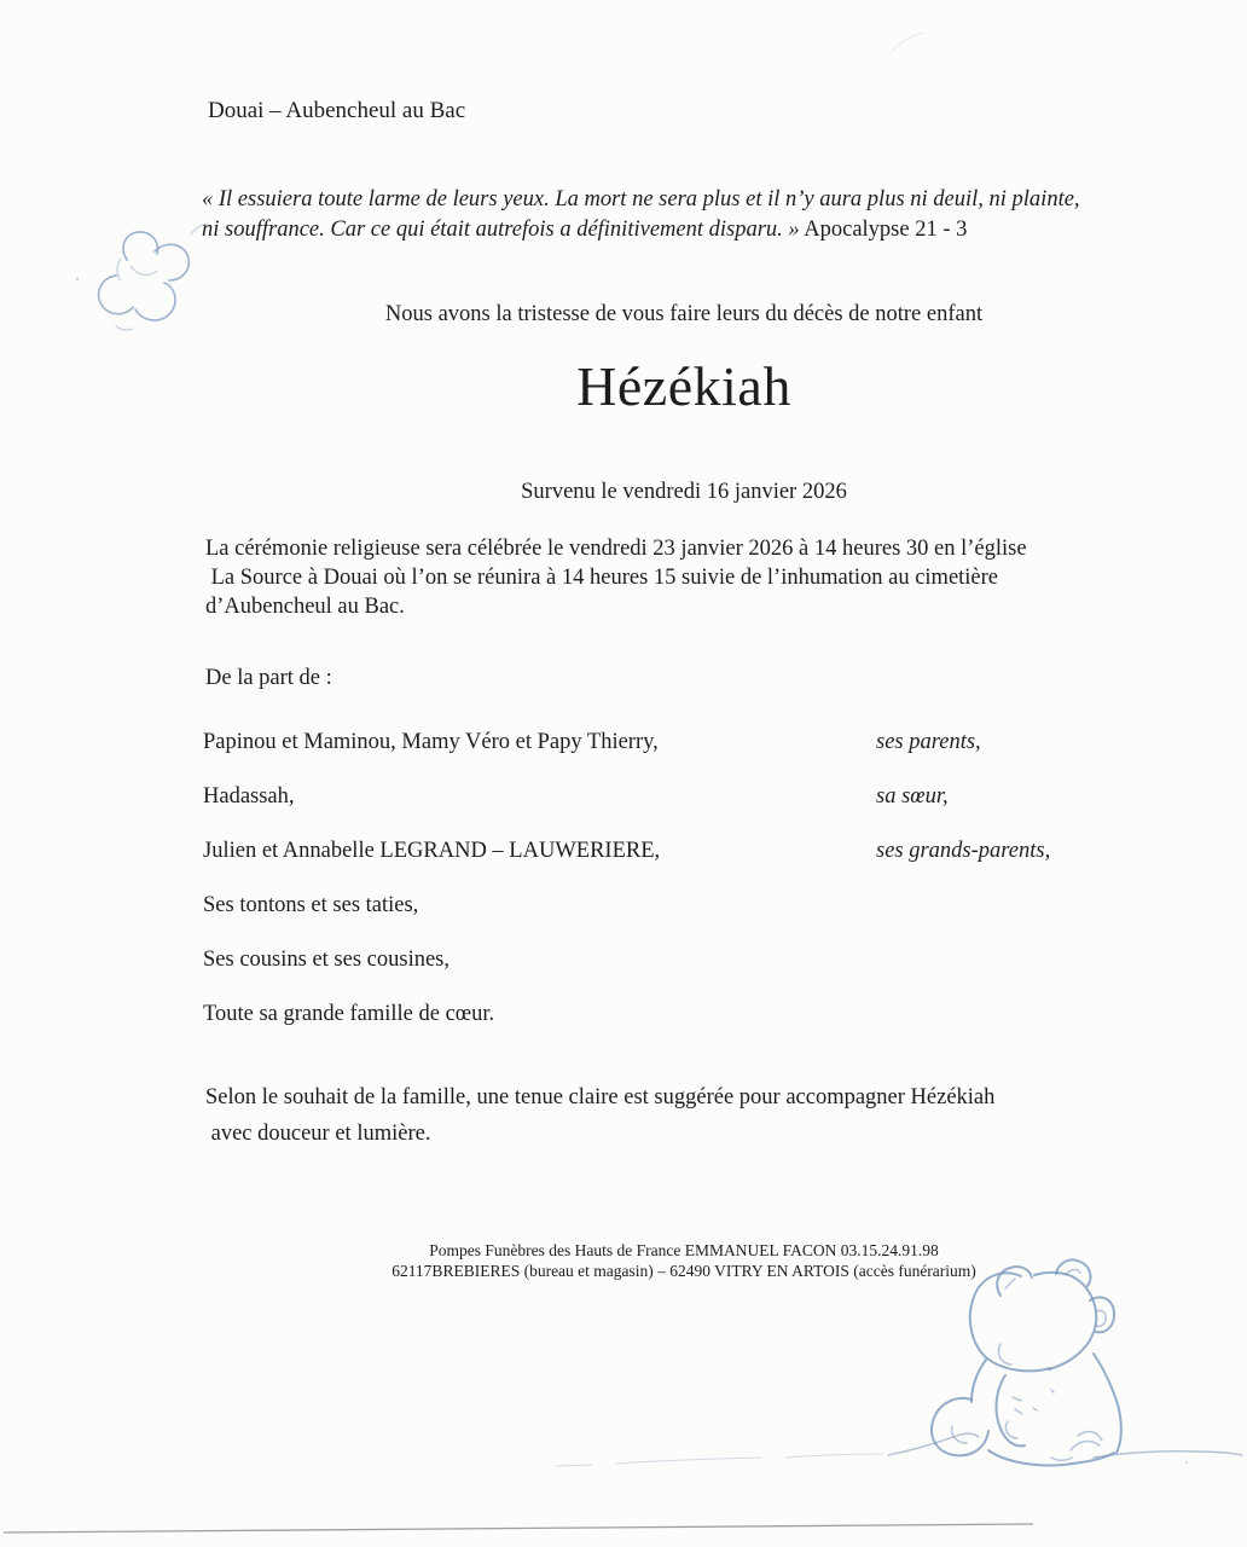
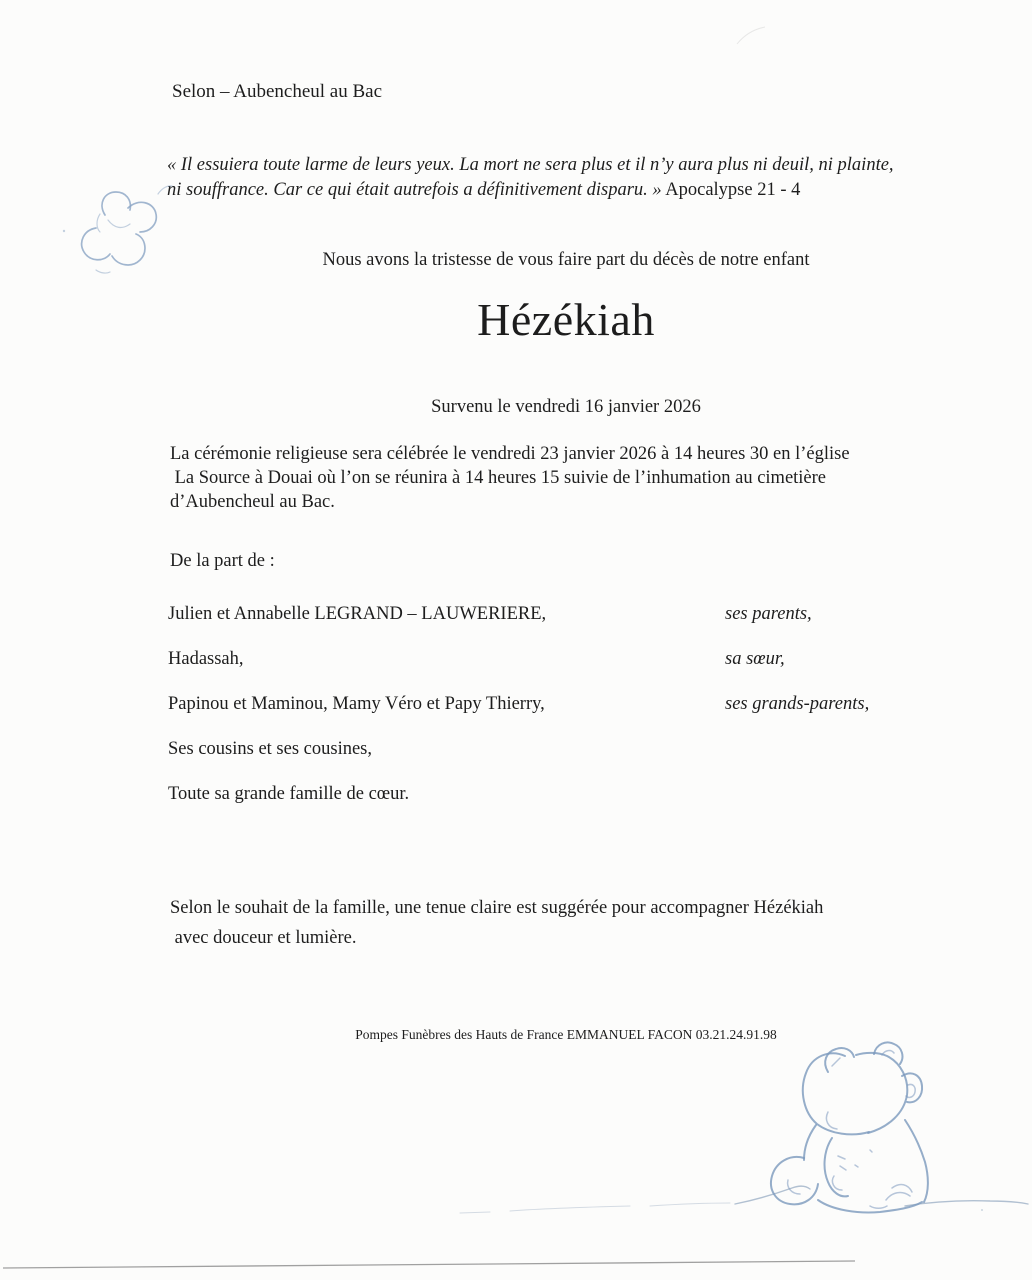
- Douai – Aubencheul au Bac
+ Selon – Aubencheul au Bac
  « Il essuiera toute larme de leurs yeux. La mort ne sera plus et il n’y aura plus ni deuil, ni plainte,
- ni souffrance. Car ce qui était autrefois a définitivement disparu. » Apocalypse 21 - 3
+ ni souffrance. Car ce qui était autrefois a définitivement disparu. » Apocalypse 21 - 4
- Nous avons la tristesse de vous faire leurs du décès de notre enfant
+ Nous avons la tristesse de vous faire part du décès de notre enfant
  Hézékiah
  Survenu le vendredi 16 janvier 2026
  La cérémonie religieuse sera célébrée le vendredi 23 janvier 2026 à 14 heures 30 en l’église
  La Source à Douai où l’on se réunira à 14 heures 15 suivie de l’inhumation au cimetière
  d’Aubencheul au Bac.
  De la part de :
- Papinou et Maminou, Mamy Véro et Papy Thierry,
+ Julien et Annabelle LEGRAND – LAUWERIERE,
  ses parents,
  Hadassah,
  sa sœur,
- Julien et Annabelle LEGRAND – LAUWERIERE,
+ Papinou et Maminou, Mamy Véro et Papy Thierry,
  ses grands-parents,
- Ses tontons et ses taties,
  Ses cousins et ses cousines,
  Toute sa grande famille de cœur.
  Selon le souhait de la famille, une tenue claire est suggérée pour accompagner Hézékiah
  avec douceur et lumière.
- Pompes Funèbres des Hauts de France EMMANUEL FACON 03.15.24.91.98
+ Pompes Funèbres des Hauts de France EMMANUEL FACON 03.21.24.91.98
- 62117BREBIERES (bureau et magasin) – 62490 VITRY EN ARTOIS (accès funérarium)
